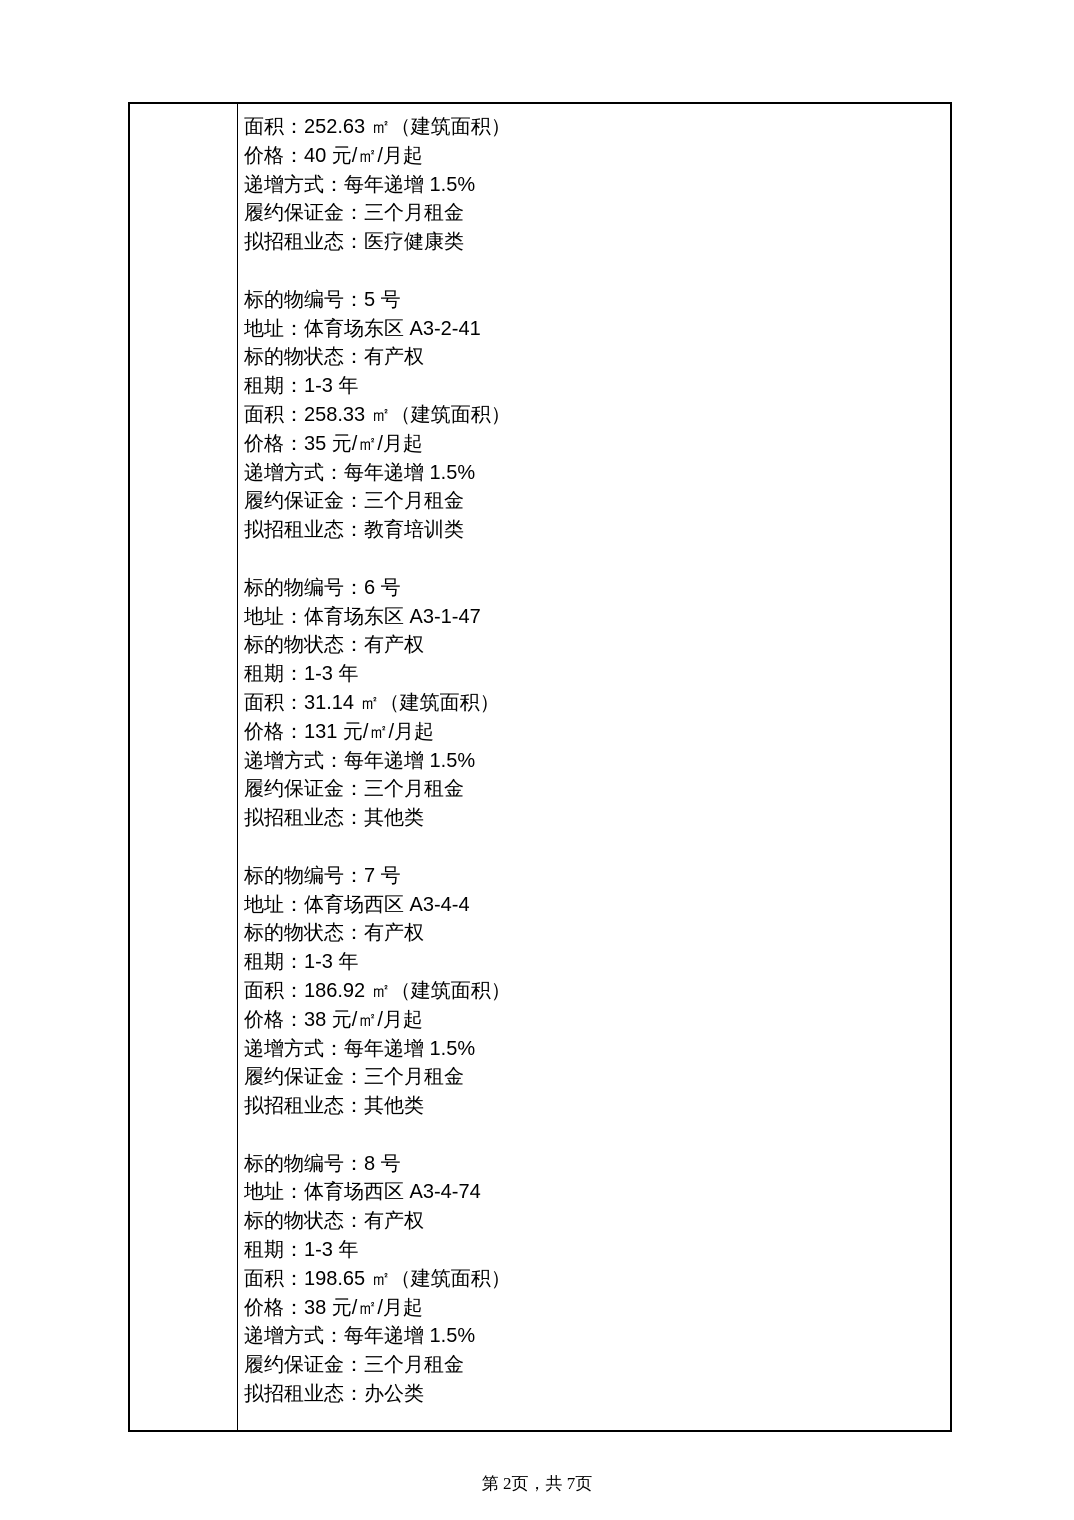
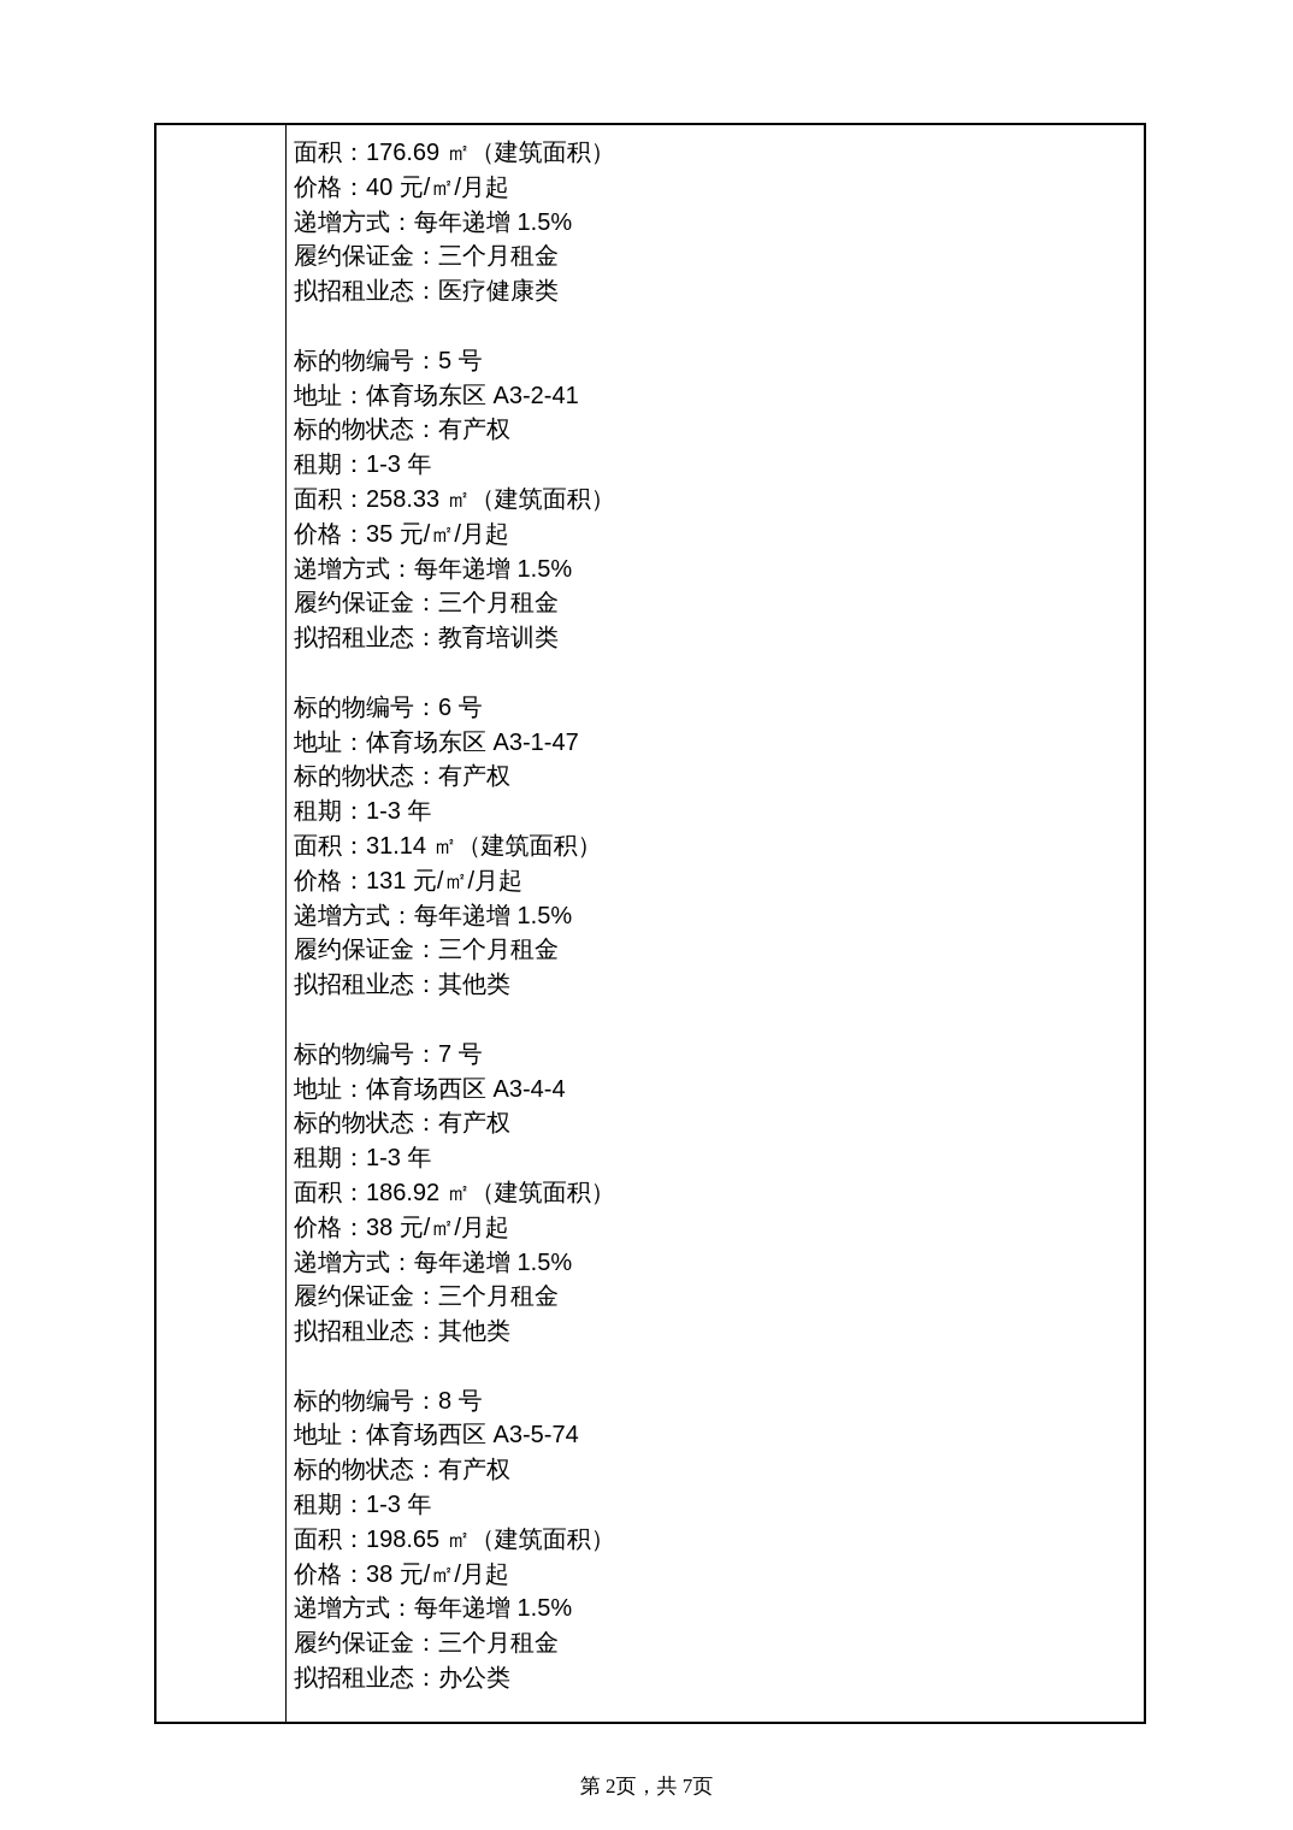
- 面积：252.63 ㎡（建筑面积）
+ 面积：176.69 ㎡（建筑面积）
  价格：40 元/㎡/月起
  递增方式：每年递增 1.5%
  履约保证金：三个月租金
  拟招租业态：医疗健康类
  标的物编号：5 号
  地址：体育场东区 A3-2-41
  标的物状态：有产权
  租期：1-3 年
  面积：258.33 ㎡（建筑面积）
  价格：35 元/㎡/月起
  递增方式：每年递增 1.5%
  履约保证金：三个月租金
  拟招租业态：教育培训类
  标的物编号：6 号
  地址：体育场东区 A3-1-47
  标的物状态：有产权
  租期：1-3 年
  面积：31.14 ㎡（建筑面积）
  价格：131 元/㎡/月起
  递增方式：每年递增 1.5%
  履约保证金：三个月租金
  拟招租业态：其他类
  标的物编号：7 号
  地址：体育场西区 A3-4-4
  标的物状态：有产权
  租期：1-3 年
  面积：186.92 ㎡（建筑面积）
  价格：38 元/㎡/月起
  递增方式：每年递增 1.5%
  履约保证金：三个月租金
  拟招租业态：其他类
  标的物编号：8 号
- 地址：体育场西区 A3-4-74
+ 地址：体育场西区 A3-5-74
  标的物状态：有产权
  租期：1-3 年
  面积：198.65 ㎡（建筑面积）
  价格：38 元/㎡/月起
  递增方式：每年递增 1.5%
  履约保证金：三个月租金
  拟招租业态：办公类
  第 2页，共 7页
